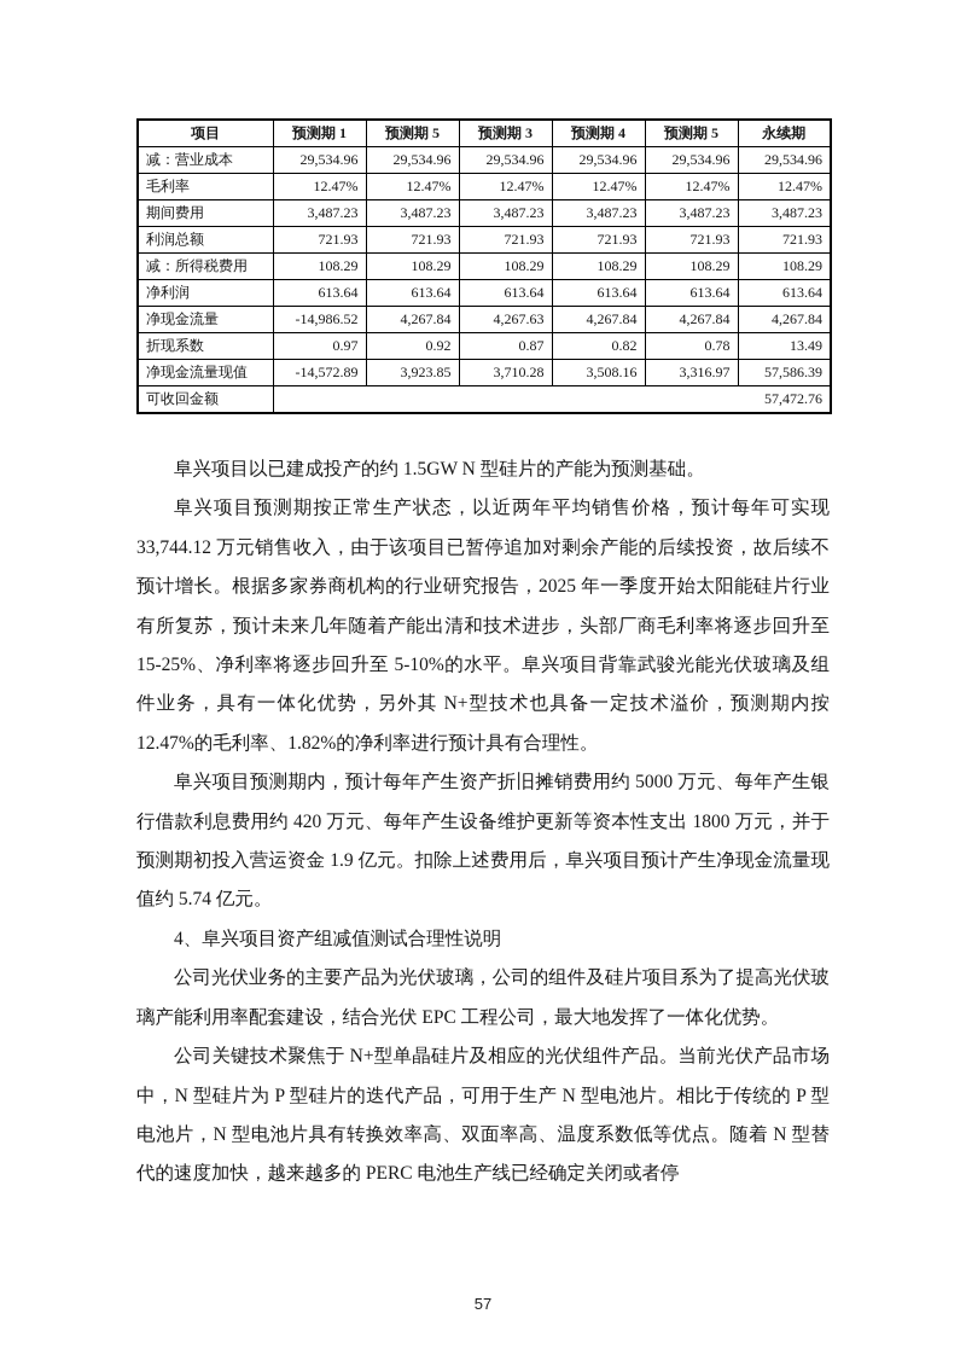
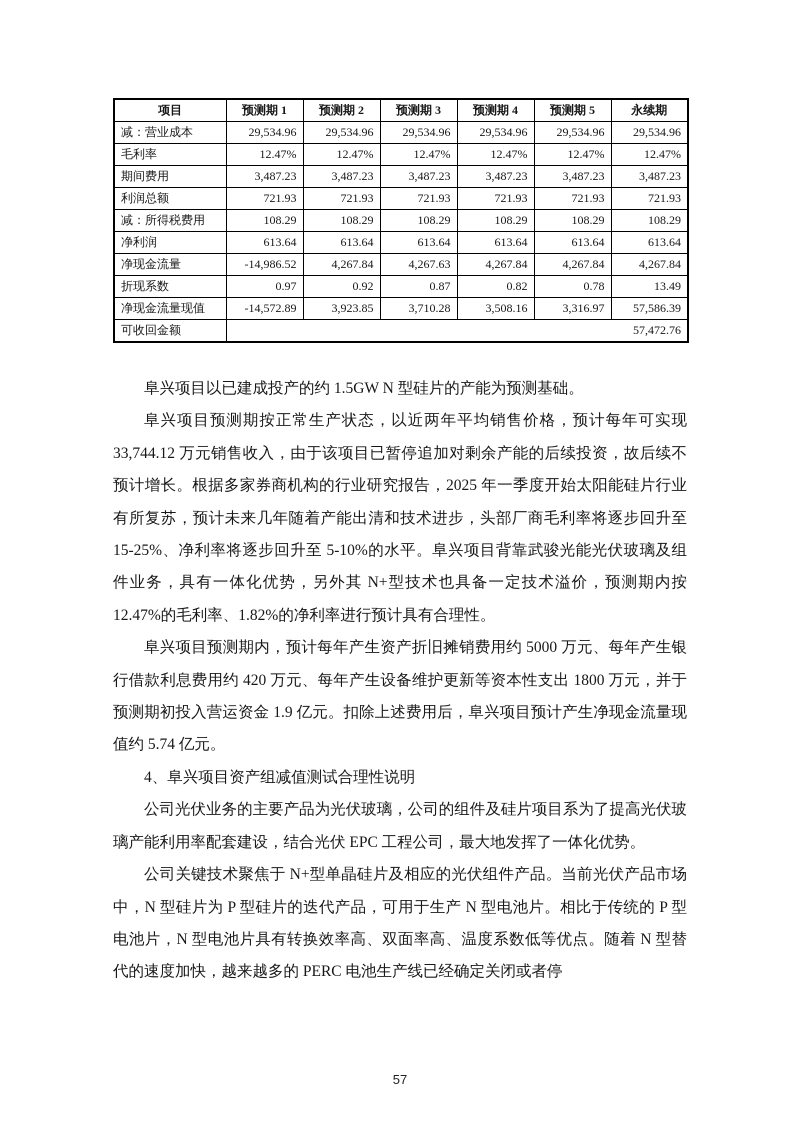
- 项目	预测期 1	预测期 5	预测期 3	预测期 4	预测期 5	永续期
+ 项目	预测期 1	预测期 2	预测期 3	预测期 4	预测期 5	永续期
  减：营业成本	29,534.96	29,534.96	29,534.96	29,534.96	29,534.96	29,534.96
  毛利率	12.47%	12.47%	12.47%	12.47%	12.47%	12.47%
  期间费用	3,487.23	3,487.23	3,487.23	3,487.23	3,487.23	3,487.23
  利润总额	721.93	721.93	721.93	721.93	721.93	721.93
  减：所得税费用	108.29	108.29	108.29	108.29	108.29	108.29
  净利润	613.64	613.64	613.64	613.64	613.64	613.64
  净现金流量	-14,986.52	4,267.84	4,267.63	4,267.84	4,267.84	4,267.84
  折现系数	0.97	0.92	0.87	0.82	0.78	13.49
  净现金流量现值	-14,572.89	3,923.85	3,710.28	3,508.16	3,316.97	57,586.39
  可收回金额	57,472.76
  阜兴项目以已建成投产的约 1.5GW N 型硅片的产能为预测基础。
  阜兴项目预测期按正常生产状态，以近两年平均销售价格，预计每年可实现 33,744.12 万元销售收入，由于该项目已暂停追加对剩余产能的后续投资，故后续不预计增长。根据多家券商机构的行业研究报告，2025 年一季度开始太阳能硅片行业有所复苏，预计未来几年随着产能出清和技术进步，头部厂商毛利率将逐步回升至 15-25%、净利率将逐步回升至 5-10%的水平。阜兴项目背靠武骏光能光伏玻璃及组件业务，具有一体化优势，另外其 N+型技术也具备一定技术溢价，预测期内按 12.47%的毛利率、1.82%的净利率进行预计具有合理性。
  阜兴项目预测期内，预计每年产生资产折旧摊销费用约 5000 万元、每年产生银行借款利息费用约 420 万元、每年产生设备维护更新等资本性支出 1800 万元，并于预测期初投入营运资金 1.9 亿元。扣除上述费用后，阜兴项目预计产生净现金流量现值约 5.74 亿元。
  4、阜兴项目资产组减值测试合理性说明
  公司光伏业务的主要产品为光伏玻璃，公司的组件及硅片项目系为了提高光伏玻璃产能利用率配套建设，结合光伏 EPC 工程公司，最大地发挥了一体化优势。
  公司关键技术聚焦于 N+型单晶硅片及相应的光伏组件产品。当前光伏产品市场中，N 型硅片为 P 型硅片的迭代产品，可用于生产 N 型电池片。相比于传统的 P 型电池片，N 型电池片具有转换效率高、双面率高、温度系数低等优点。随着 N 型替代的速度加快，越来越多的 PERC 电池生产线已经确定关闭或者停
  57
